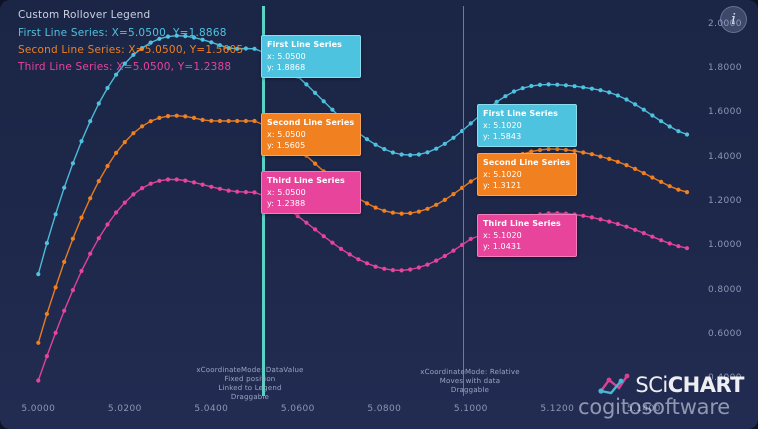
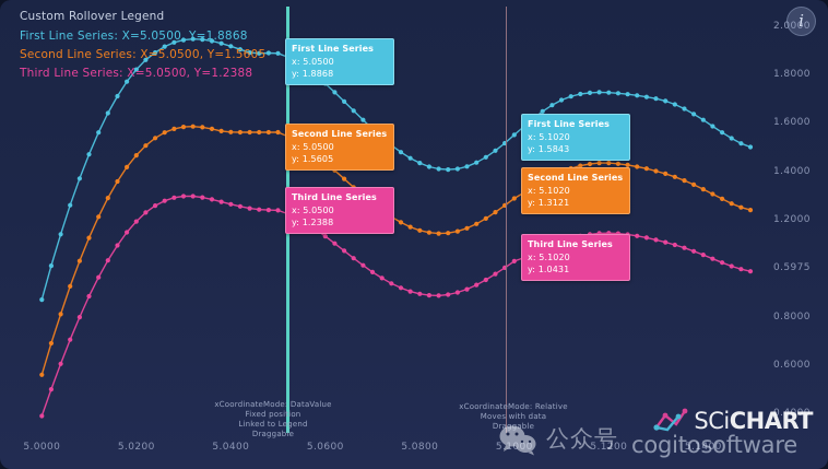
  Custom Rollover Legend
  First Line Series: X=5.0500, Y=1.8868
  Second Line Series: X=5.0500, Y=1.5605
  Third Line Series: X=5.0500, Y=1.2388
  First Line Series
  x: 5.0500
  y: 1.8868
  Second Line Series
  x: 5.0500
  y: 1.5605
  Third Line Series
  x: 5.0500
  y: 1.2388
  First Line Series
  x: 5.1020
  y: 1.5843
  Second Line Series
  x: 5.1020
  y: 1.3121
  Third Line Series
  x: 5.1020
  y: 1.0431
  xCoordinateMode: DataValue
  Fixed position
  Linked to Legend
  Draggable
  xCoordinateMode: Relative
  Moves with data
  Draggable
  5.0000
  5.0200
  5.0400
  5.0600
  5.0800
  5.1000
  5.1200
  5.1400
  2.0000
  1.8000
  1.6000
  1.4000
  1.2000
- 1.0000
+ 0.5975
  0.8000
  0.6000
  0.4000
  i
+ 公众号
  cogitosoftware
  SCiCHART
